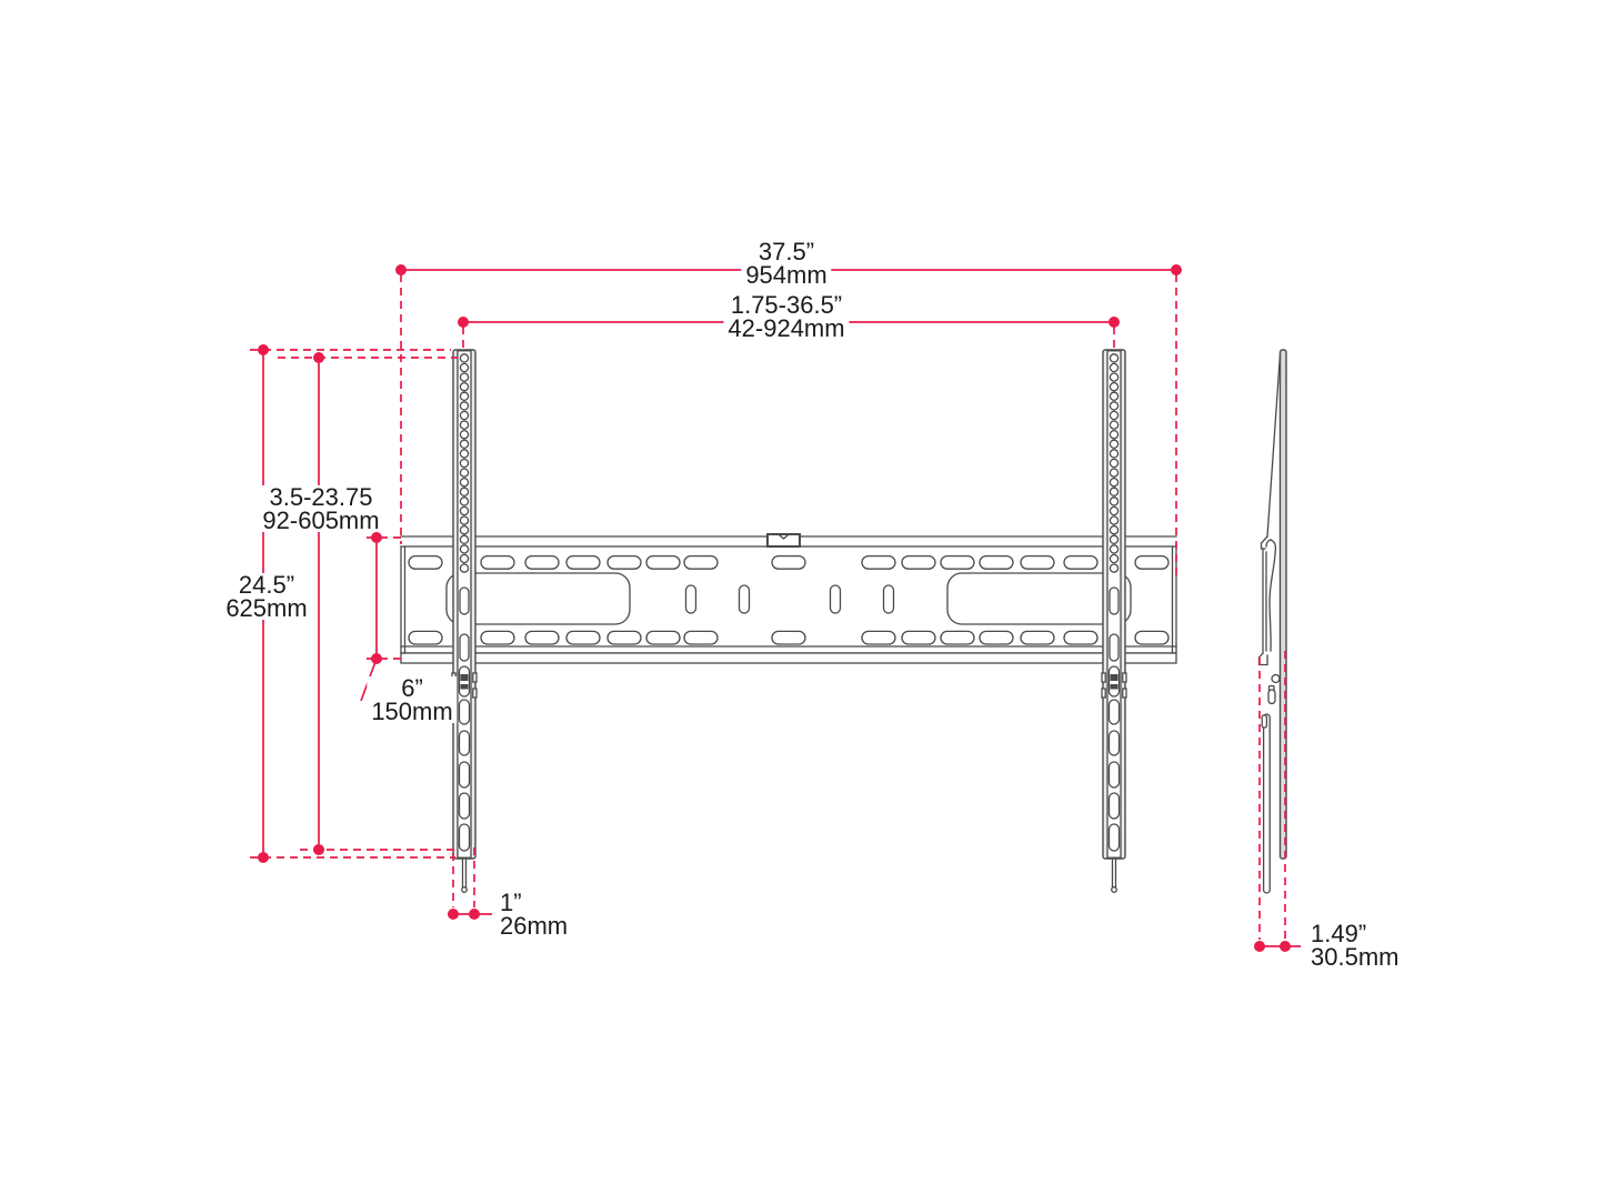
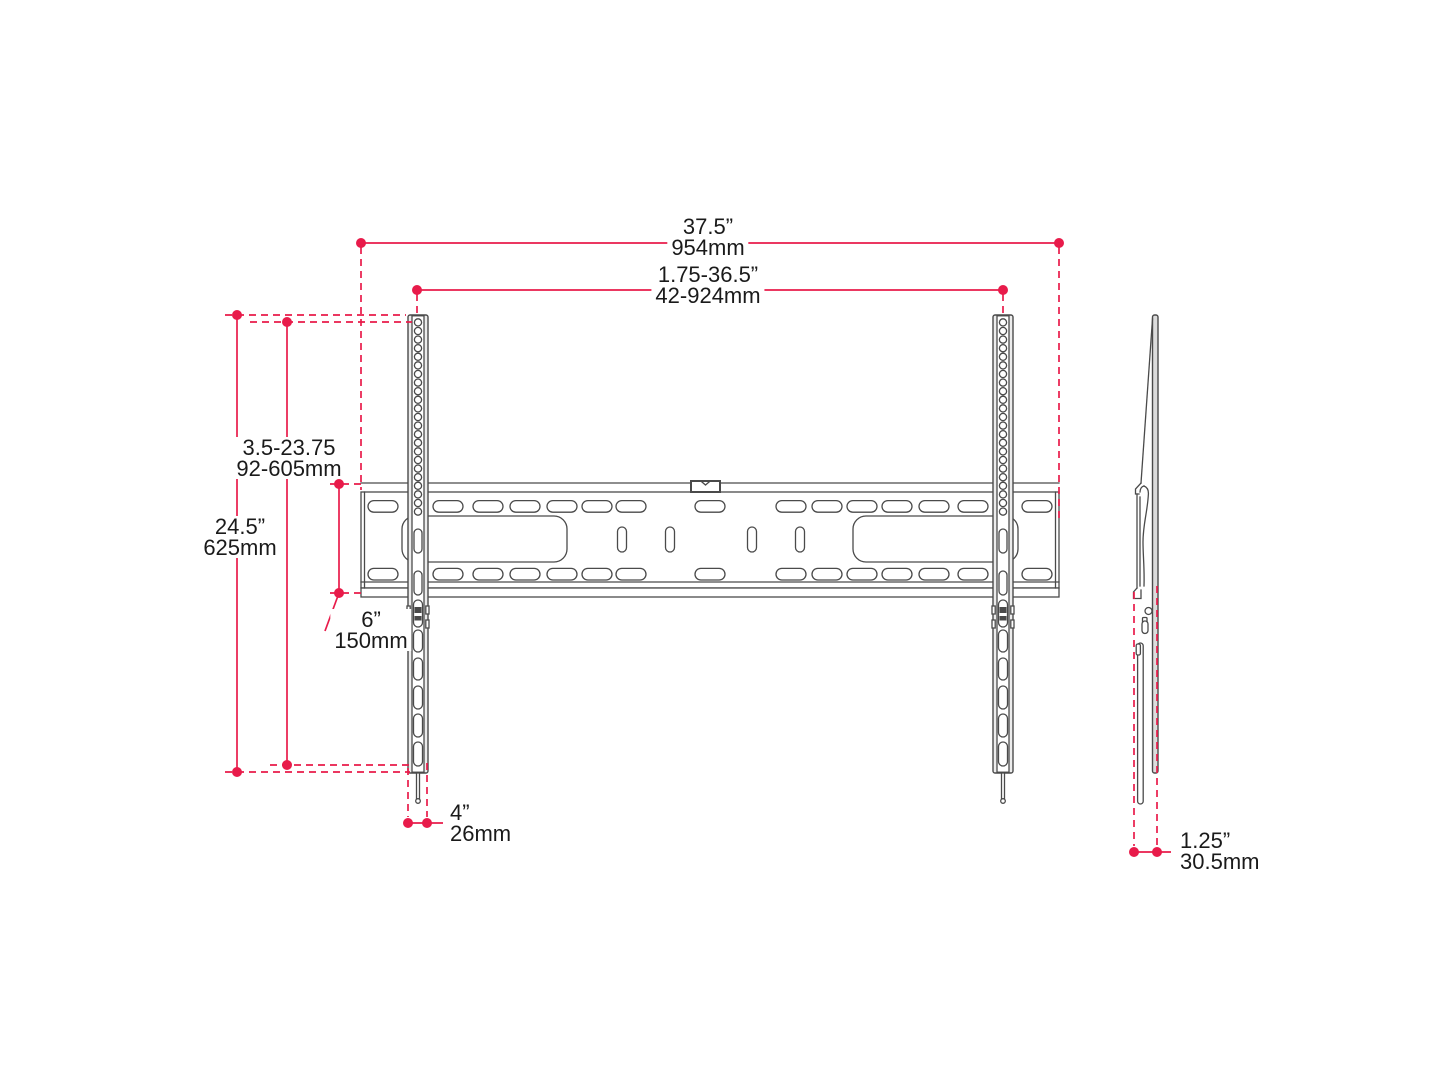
  37.5”
  954mm
  1.75-36.5”
  42-924mm
  3.5-23.75
  92-605mm
  24.5”
  625mm
  6”
  150mm
- 1”
+ 4”
  26mm
- 1.49”
+ 1.25”
  30.5mm
